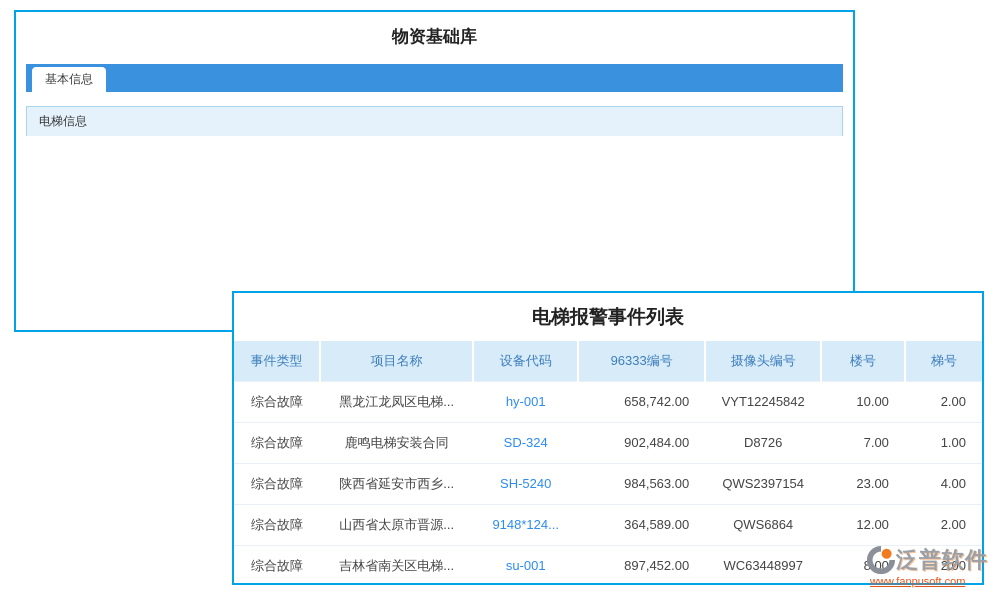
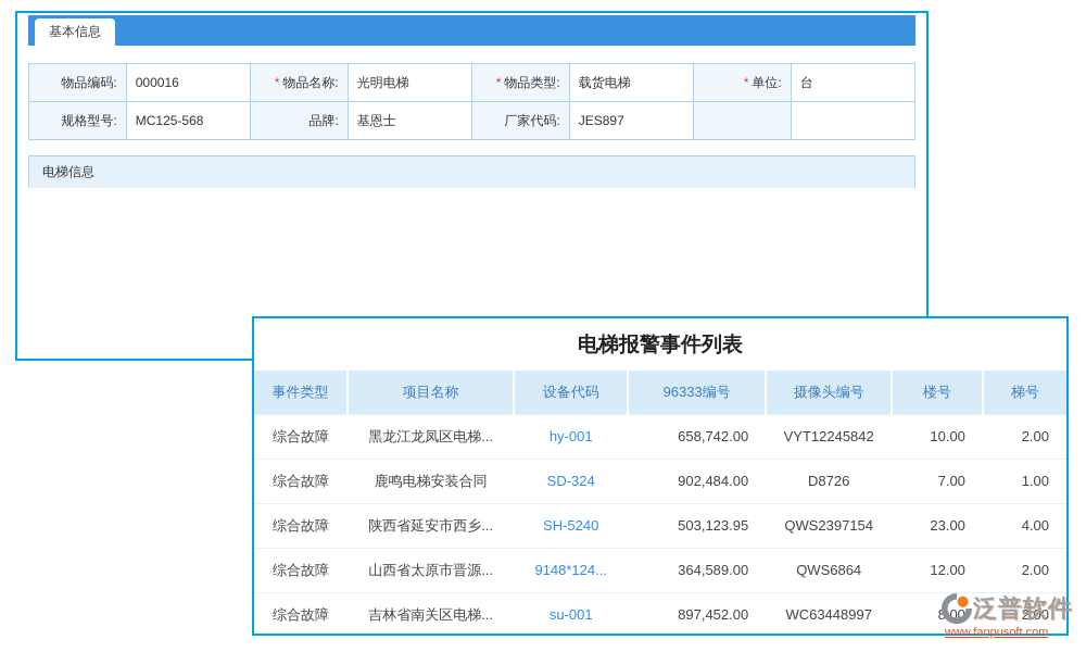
- 物资基础库
  基本信息
+ 物品编码:	000016	* 物品名称:	光明电梯	* 物品类型:	载货电梯	* 单位:	台
+ 规格型号:	MC125-568	品牌:	基恩士	厂家代码:	JES897
  电梯信息
  电梯报警事件列表
  事件类型	项目名称	设备代码	96333编号	摄像头编号	楼号	梯号
  综合故障	黑龙江龙凤区电梯...	hy-001	658,742.00	VYT12245842	10.00	2.00
  综合故障	鹿鸣电梯安装合同	SD-324	902,484.00	D8726	7.00	1.00
- 综合故障	陕西省延安市西乡...	SH-5240	984,563.00	QWS2397154	23.00	4.00
+ 综合故障	陕西省延安市西乡...	SH-5240	503,123.95	QWS2397154	23.00	4.00
  综合故障	山西省太原市晋源...	9148*124...	364,589.00	QWS6864	12.00	2.00
  综合故障	吉林省南关区电梯...	su-001	897,452.00	WC63448997	800	2.00
  泛普软件
  www.fanpusoft.com
